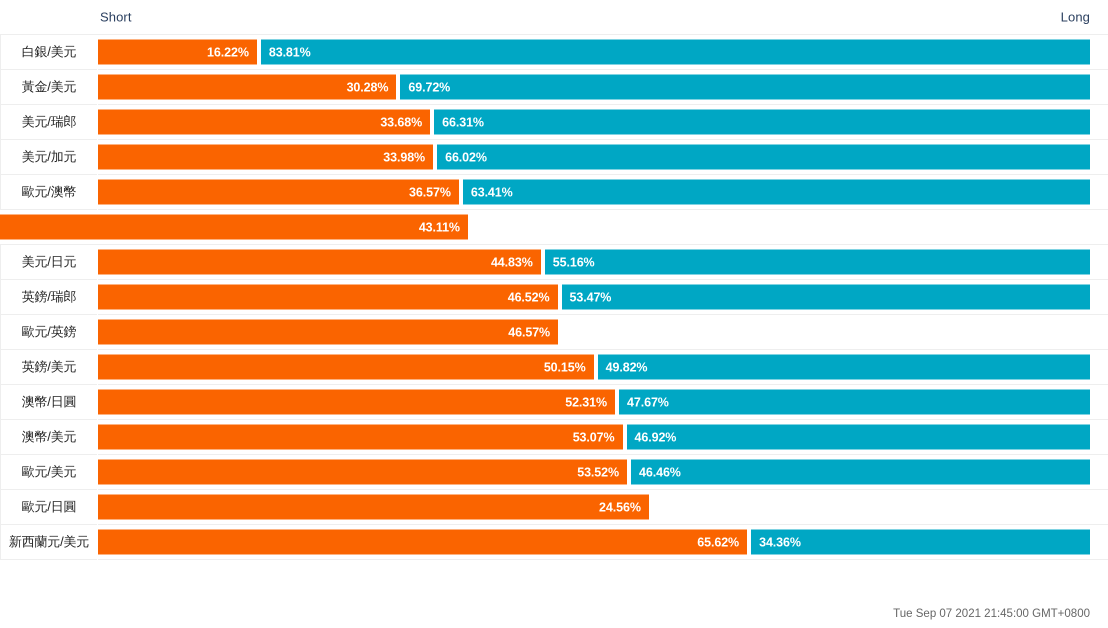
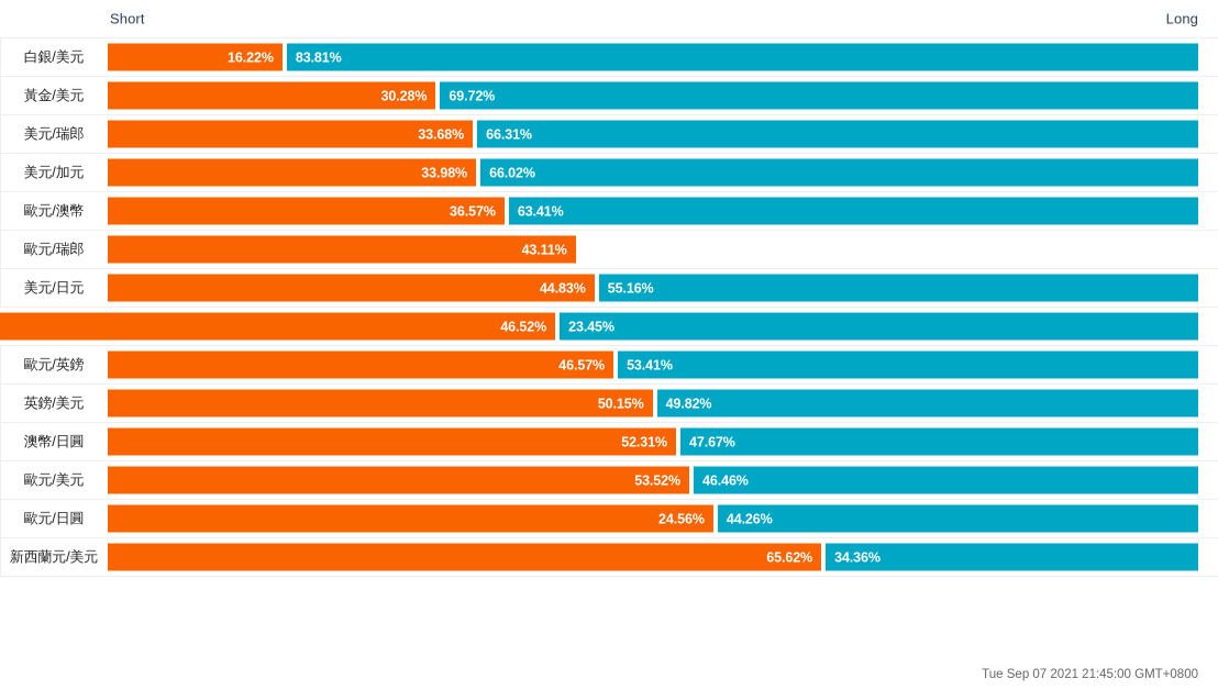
  Short
  Long
  白銀/美元
  16.22%
  83.81%
  黃金/美元
  30.28%
  69.72%
  美元/瑞郎
  33.68%
  66.31%
  美元/加元
  33.98%
  66.02%
  歐元/澳幣
  36.57%
  63.41%
+ 歐元/瑞郎
  43.11%
  美元/日元
  44.83%
  55.16%
- 英鎊/瑞郎
  46.52%
- 53.47%
+ 23.45%
  歐元/英鎊
  46.57%
+ 53.41%
  英鎊/美元
  50.15%
  49.82%
  澳幣/日圓
  52.31%
  47.67%
- 澳幣/美元
- 53.07%
- 46.92%
  歐元/美元
  53.52%
  46.46%
  歐元/日圓
  24.56%
+ 44.26%
  新西蘭元/美元
  65.62%
  34.36%
  Tue Sep 07 2021 21:45:00 GMT+0800
